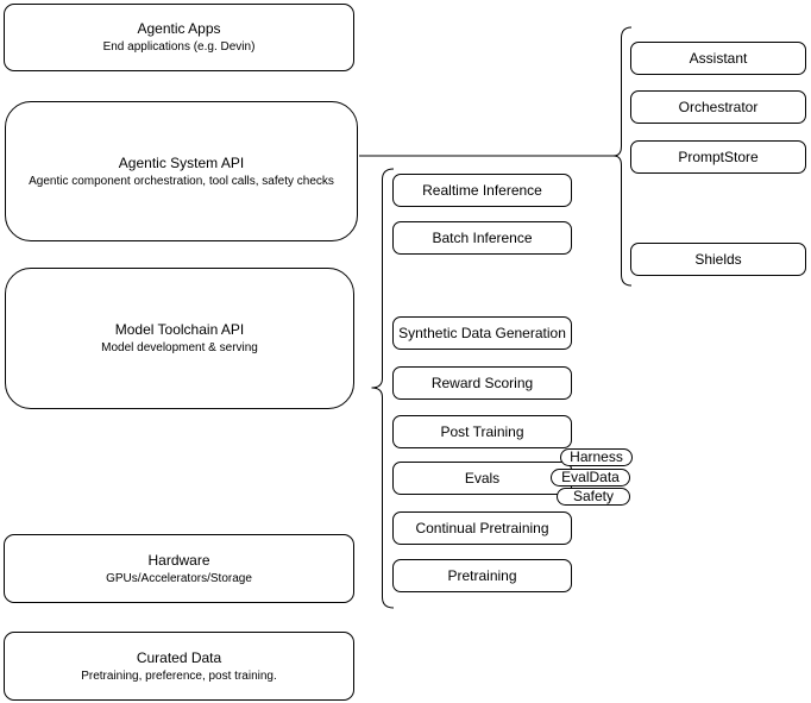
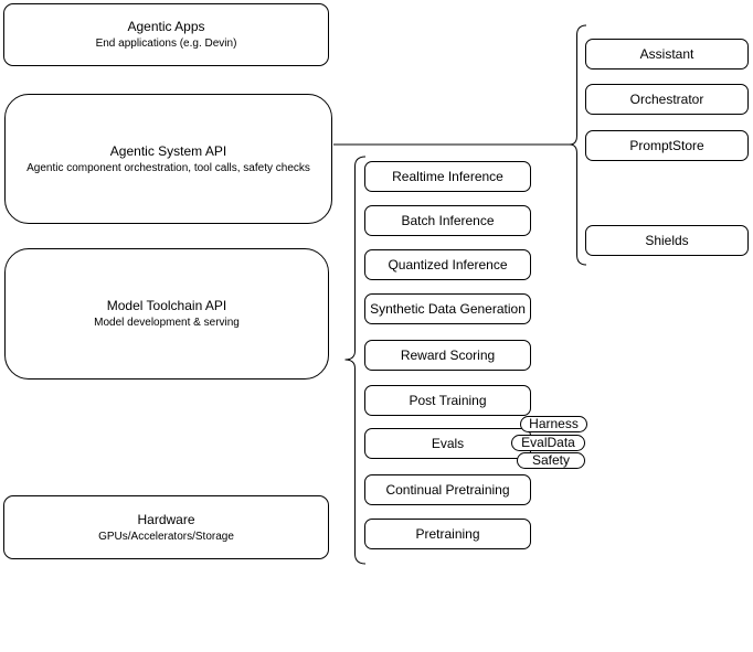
  Agentic Apps
  End applications (e.g. Devin)
  Agentic System API
  Agentic component orchestration, tool calls, safety checks
  Model Toolchain API
  Model development & serving
  Hardware
  GPUs/Accelerators/Storage
- Curated Data
- Pretraining, preference, post training.
  Realtime Inference
  Batch Inference
+ Quantized Inference
  Synthetic Data Generation
  Reward Scoring
  Post Training
  Evals
  Continual Pretraining
  Pretraining
  Harness
  EvalData
  Safety
  Assistant
  Orchestrator
  PromptStore
  Shields
